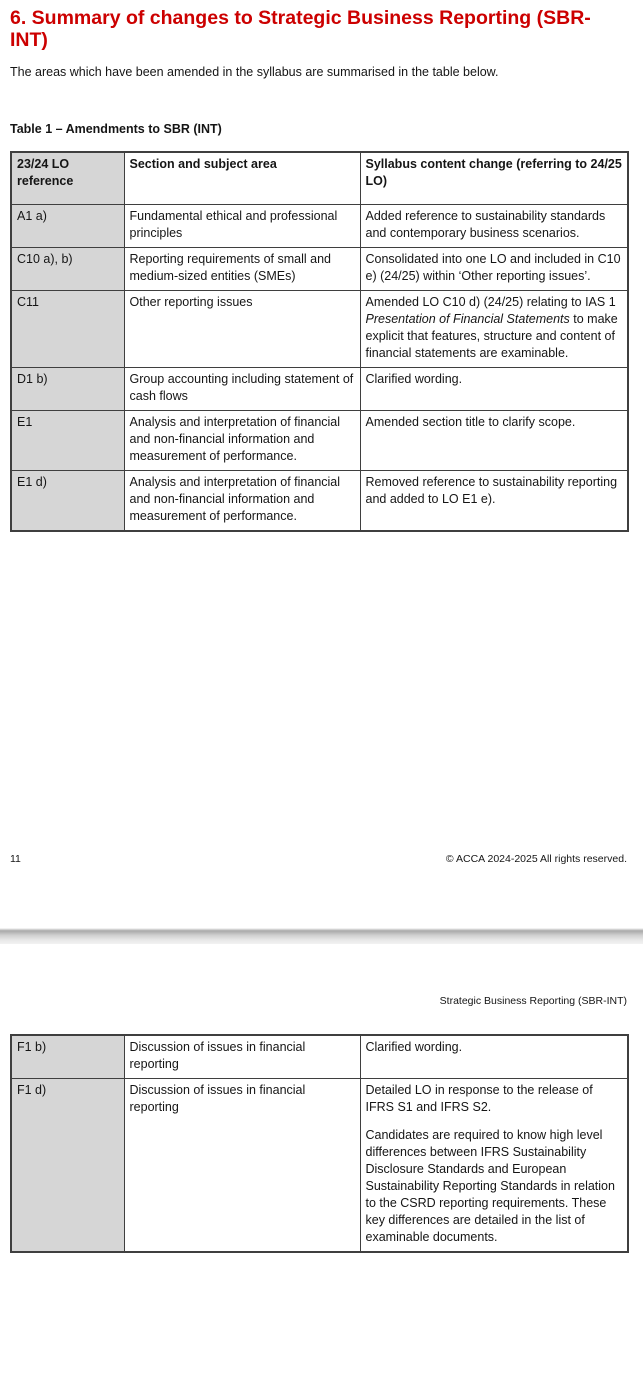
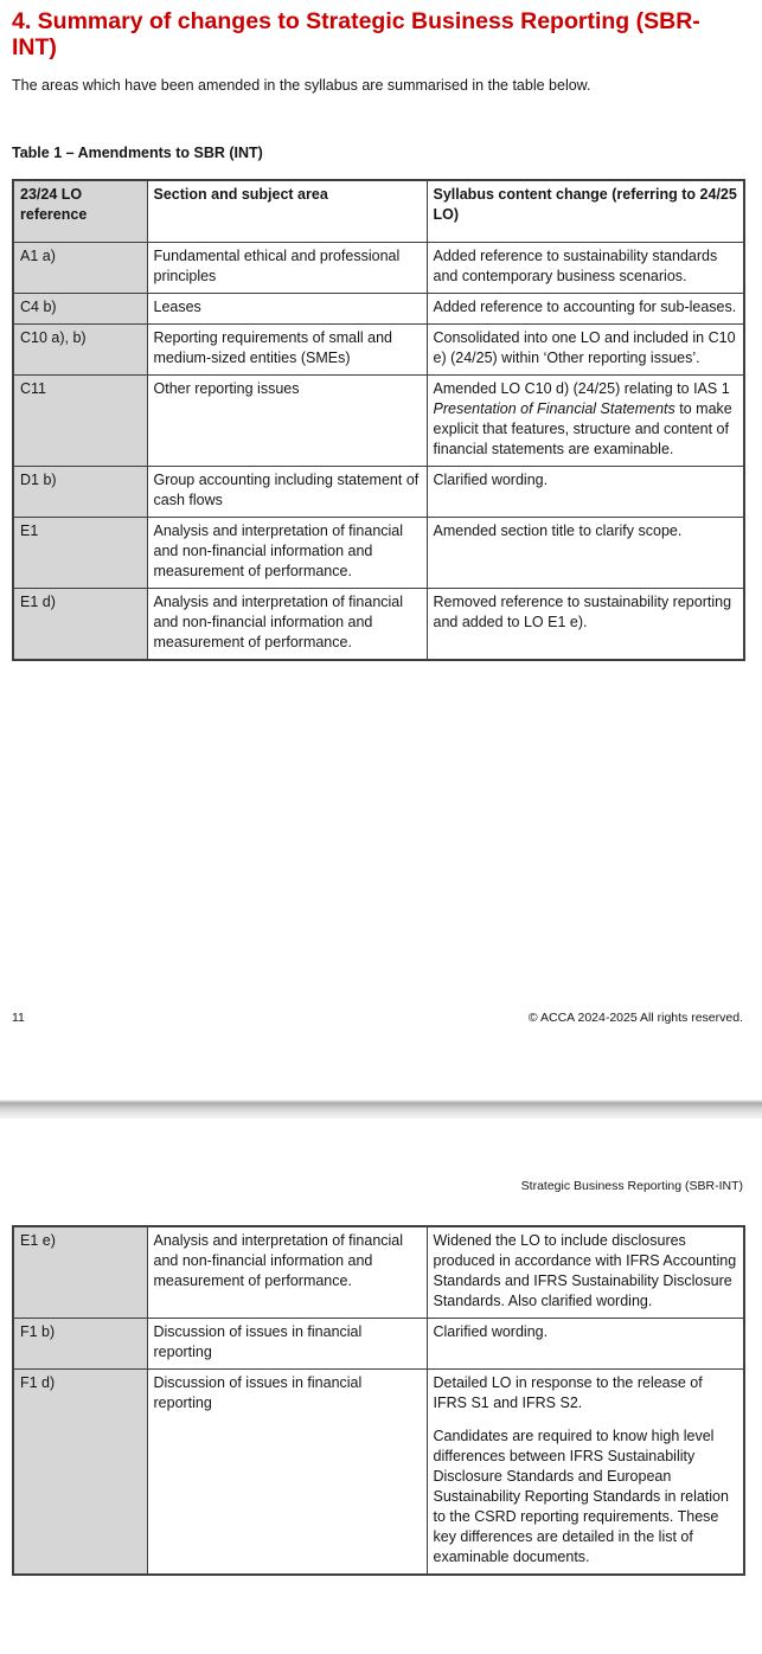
- 6. Summary of changes to Strategic Business Reporting (SBR-INT)
+ 4. Summary of changes to Strategic Business Reporting (SBR-INT)
  The areas which have been amended in the syllabus are summarised in the table below.
  Table 1 – Amendments to SBR (INT)
  23/24 LO reference	Section and subject area	Syllabus content change (referring to 24/25 LO)
  A1 a)	Fundamental ethical and professional principles	Added reference to sustainability standards and contemporary business scenarios.
+ C4 b)	Leases	Added reference to accounting for sub-leases.
  C10 a), b)	Reporting requirements of small and medium-sized entities (SMEs)	Consolidated into one LO and included in C10 e) (24/25) within ‘Other reporting issues’.
  C11	Other reporting issues	Amended LO C10 d) (24/25) relating to IAS 1 Presentation of Financial Statements to make explicit that features, structure and content of financial statements are examinable.
  D1 b)	Group accounting including statement of cash flows	Clarified wording.
  E1	Analysis and interpretation of financial and non-financial information and measurement of performance.	Amended section title to clarify scope.
  E1 d)	Analysis and interpretation of financial and non-financial information and measurement of performance.	Removed reference to sustainability reporting and added to LO E1 e).
  11
  © ACCA 2024-2025 All rights reserved.
  Strategic Business Reporting (SBR-INT)
+ E1 e)	Analysis and interpretation of financial and non-financial information and measurement of performance.	Widened the LO to include disclosures produced in accordance with IFRS Accounting Standards and IFRS Sustainability Disclosure Standards. Also clarified wording.
  F1 b)	Discussion of issues in financial reporting	Clarified wording.
  F1 d)	Discussion of issues in financial reporting	Detailed LO in response to the release of IFRS S1 and IFRS S2.Candidates are required to know high level differences between IFRS Sustainability Disclosure Standards and European Sustainability Reporting Standards in relation to the CSRD reporting requirements. These key differences are detailed in the list of examinable documents.
